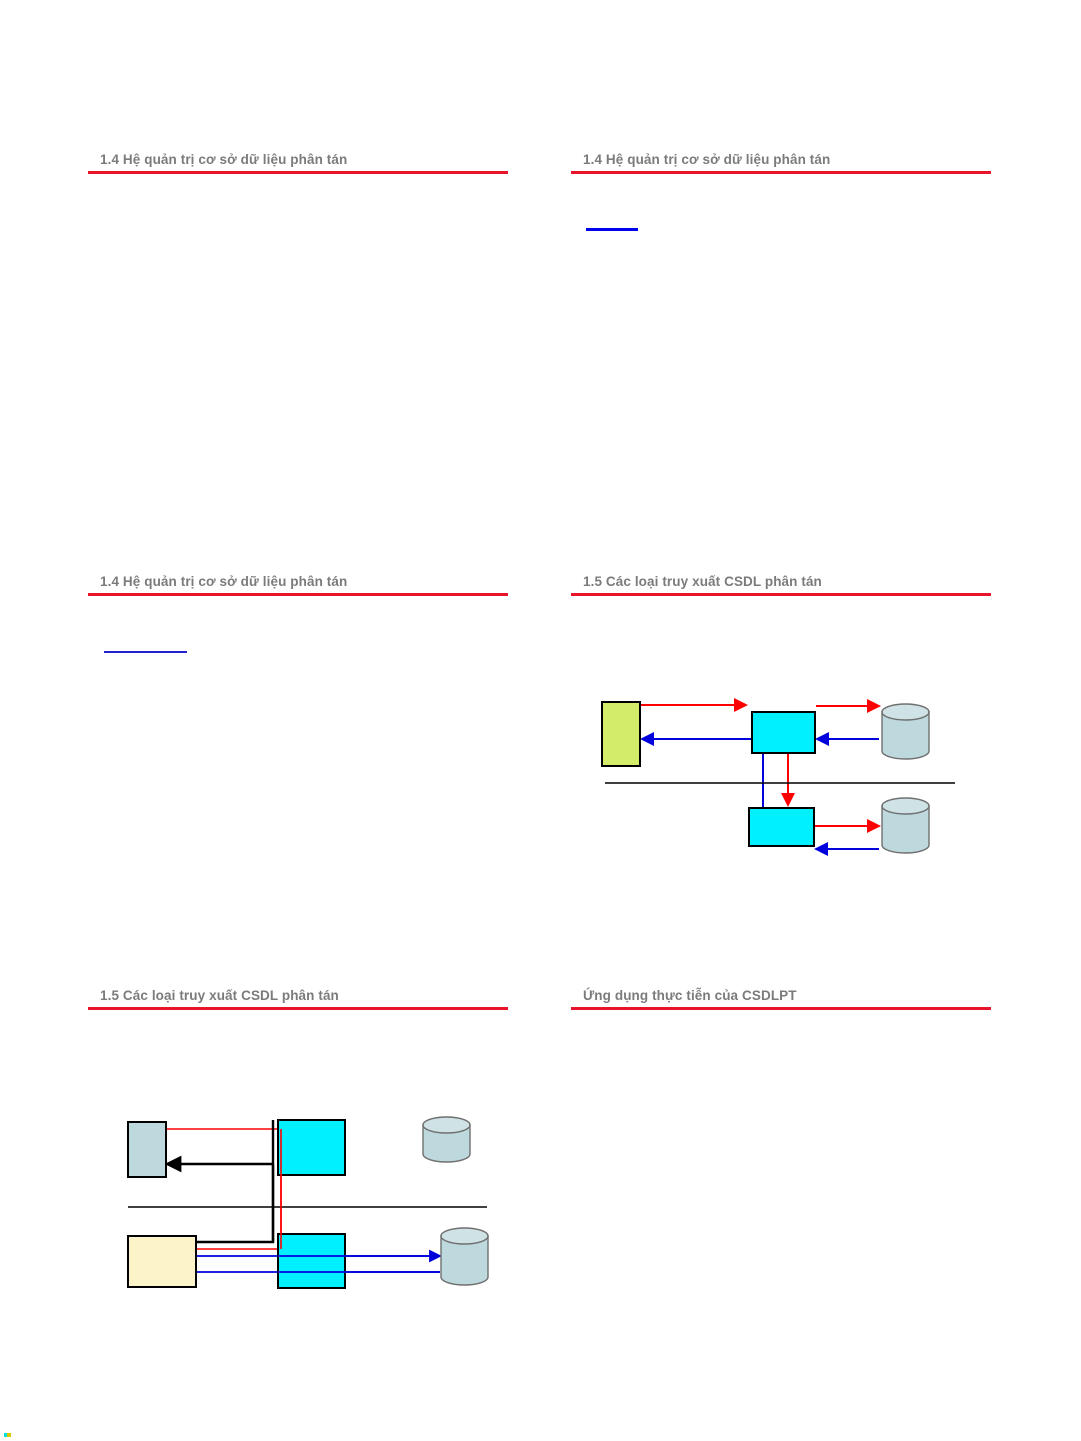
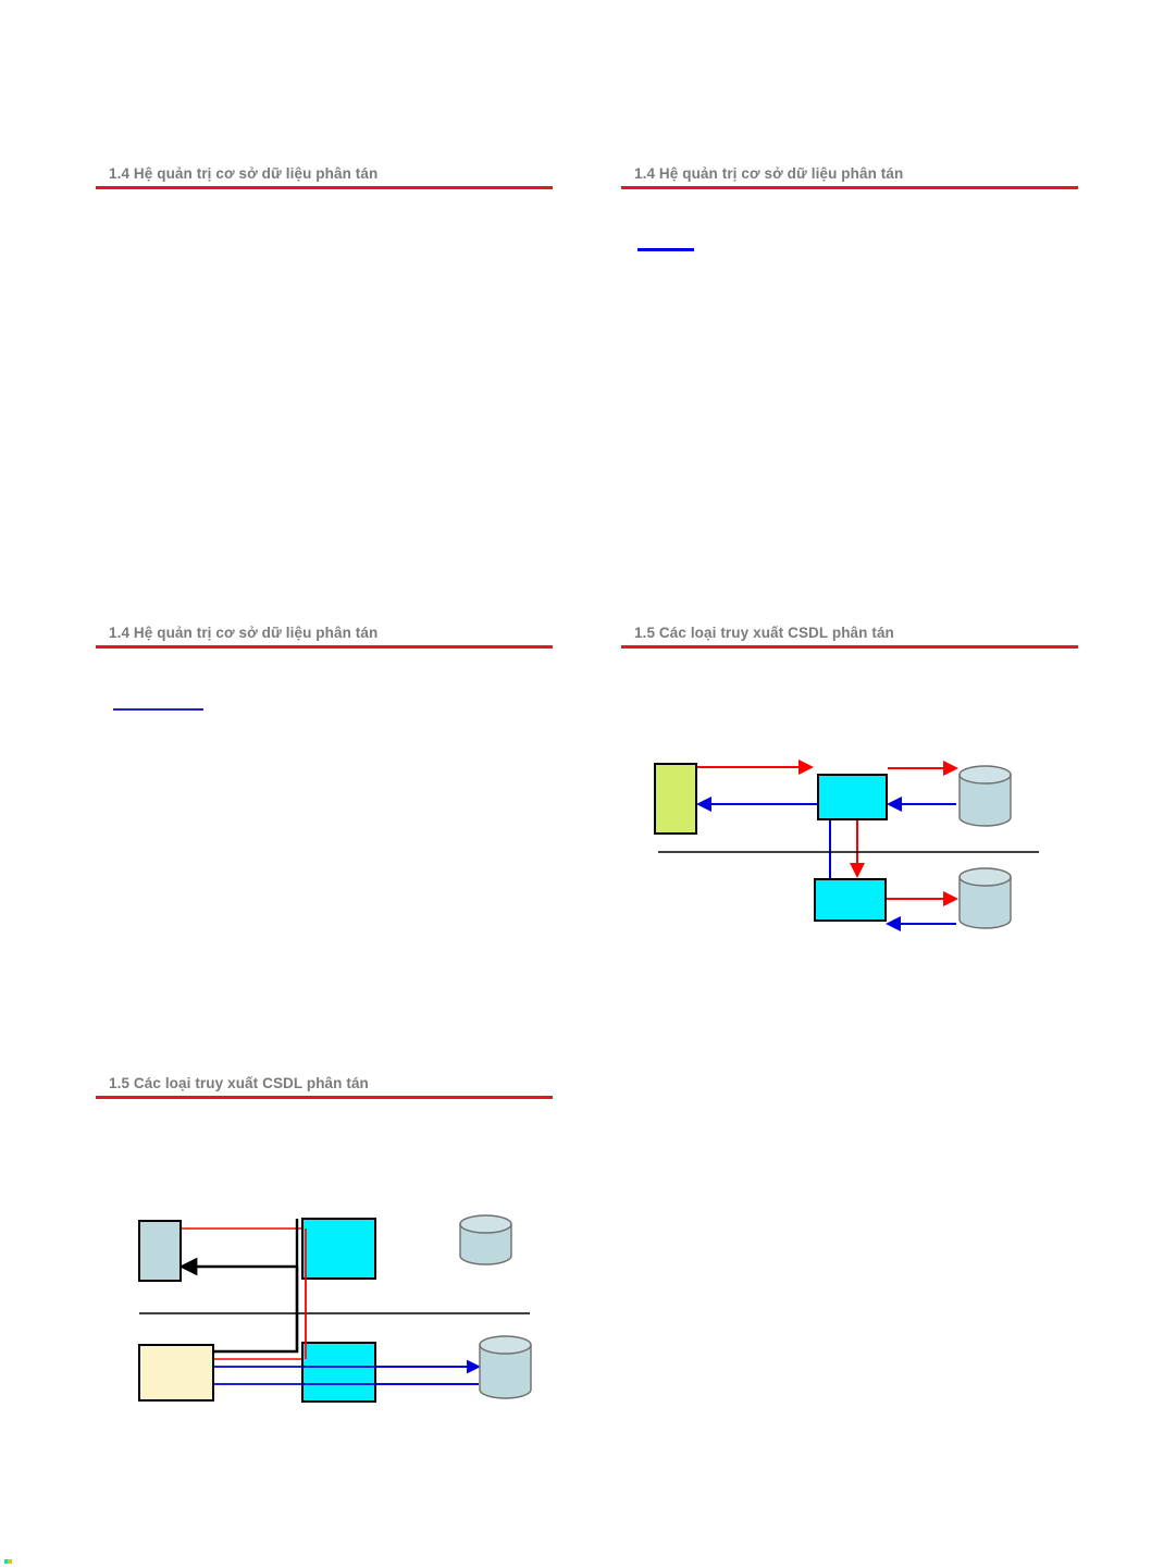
  1.4 Hệ quản trị cơ sở dữ liệu phân tán
  1.4 Hệ quản trị cơ sở dữ liệu phân tán
  1.4 Hệ quản trị cơ sở dữ liệu phân tán
  1.5 Các loại truy xuất CSDL phân tán
  1.5 Các loại truy xuất CSDL phân tán
- Ứng dụng thực tiễn của CSDLPT
